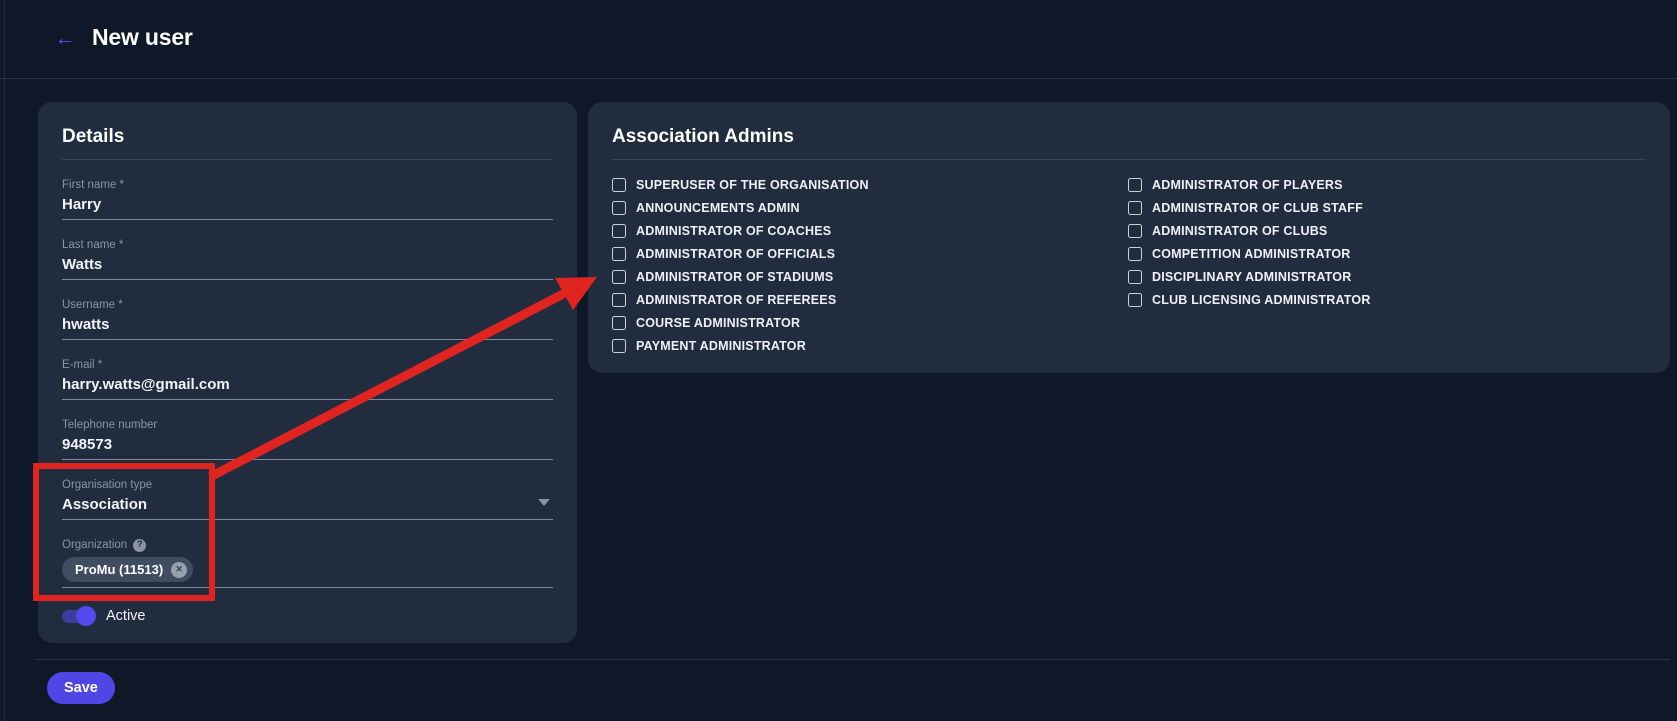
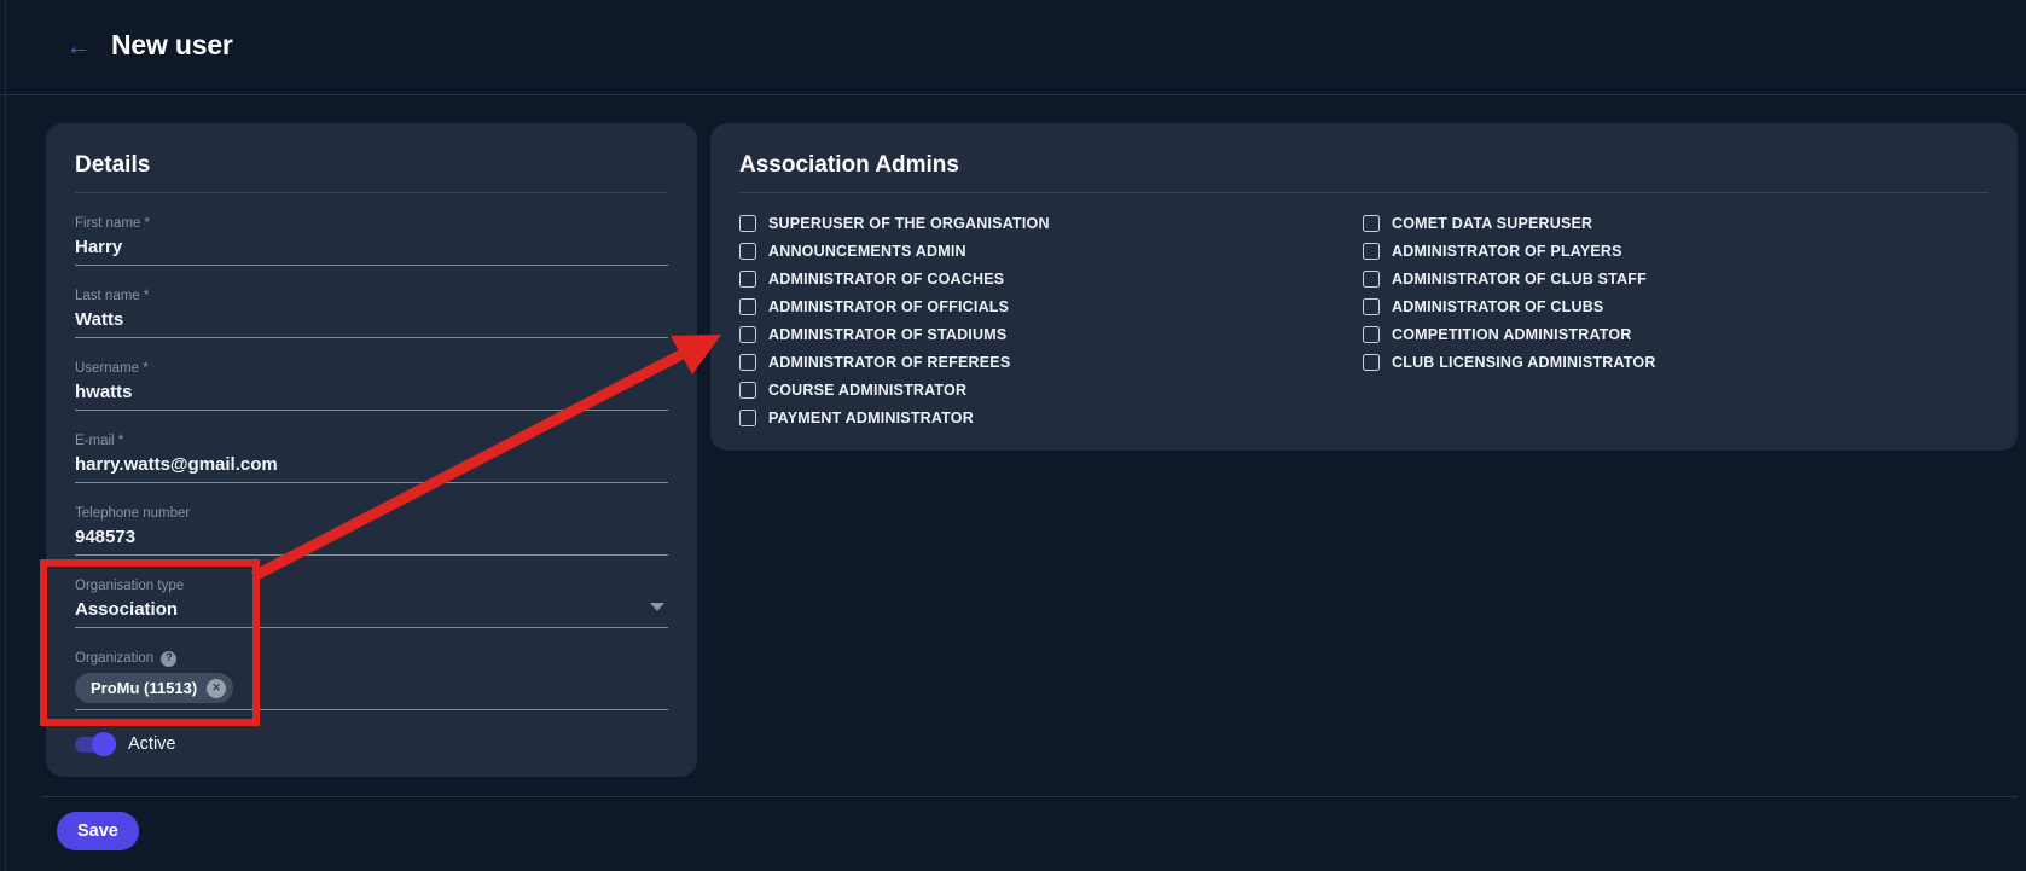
  ←
  New user
  Details
  First name *
  Harry
  Last name *
  Watts
  Username *
  hwatts
  E-mail *
  harry.watts@gmail.com
  Telephone number
  948573
  Organisation type
  Association
  Organization
  ?
  ProMu (11513)
  ✕
  Active
  Association Admins
  SUPERUSER OF THE ORGANISATION
  ANNOUNCEMENTS ADMIN
  ADMINISTRATOR OF COACHES
  ADMINISTRATOR OF OFFICIALS
  ADMINISTRATOR OF STADIUMS
  ADMINISTRATOR OF REFEREES
  COURSE ADMINISTRATOR
  PAYMENT ADMINISTRATOR
+ COMET DATA SUPERUSER
  ADMINISTRATOR OF PLAYERS
  ADMINISTRATOR OF CLUB STAFF
  ADMINISTRATOR OF CLUBS
  COMPETITION ADMINISTRATOR
- DISCIPLINARY ADMINISTRATOR
  CLUB LICENSING ADMINISTRATOR
  Save
